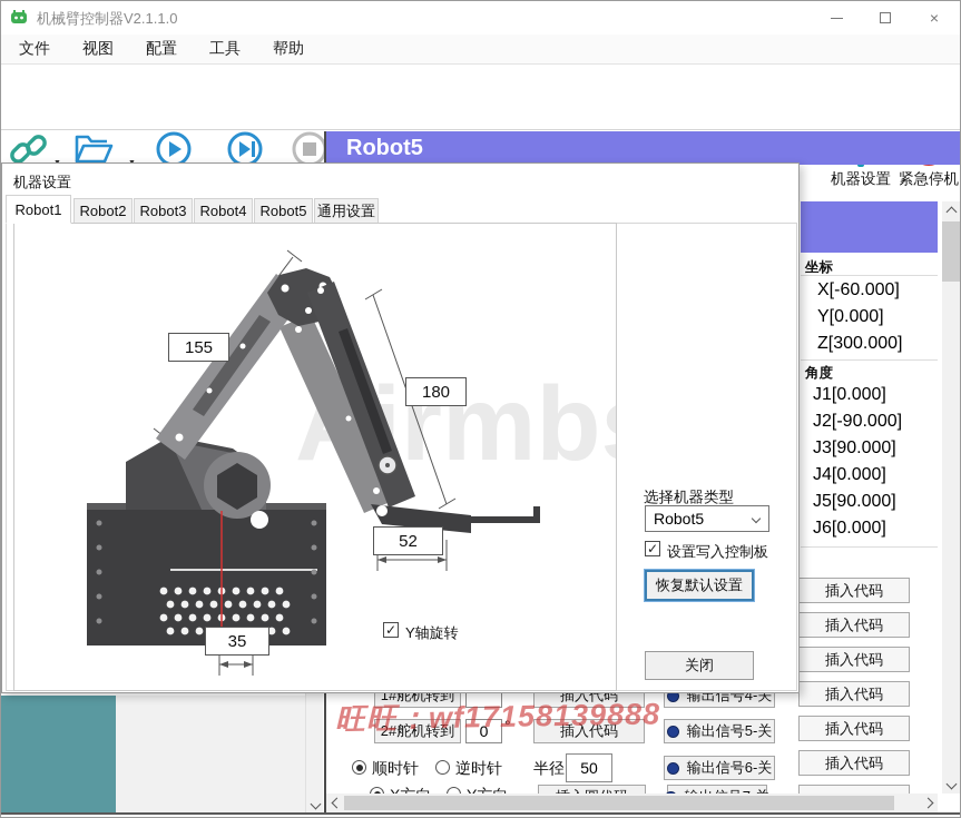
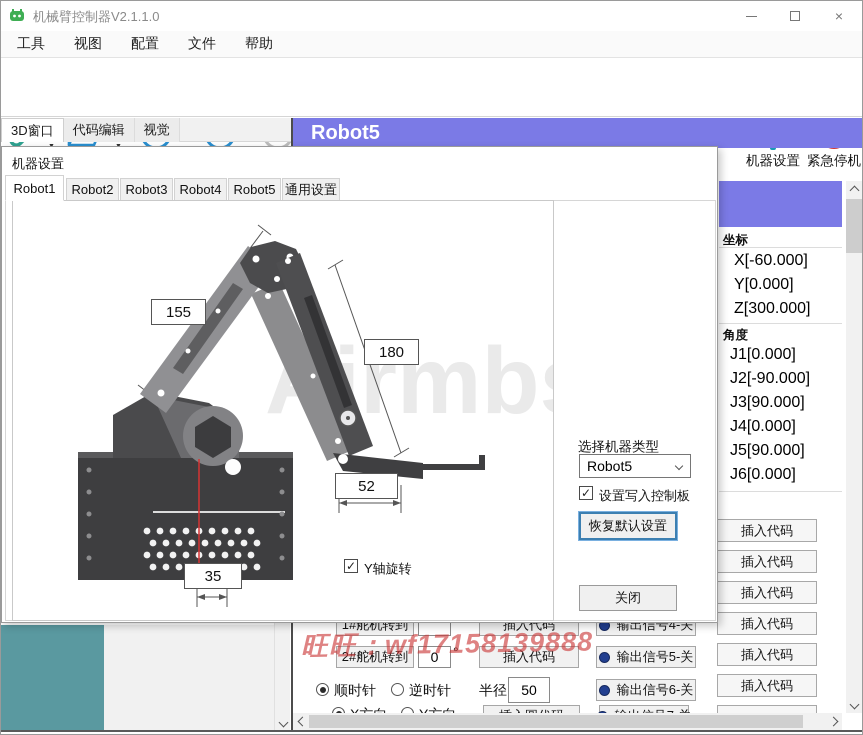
  机械臂控制器V2.1.1.0
  ×
- 文件
+ 工具
  视图
  配置
- 工具
+ 文件
  帮助
  机器设置
  紧急停机
+ 3D窗口
+ 代码编辑
+ 视觉
  Robot5
  1#舵机转到
  插入代码
  输出信号4-关
  2#舵机转到
  0
  °
  插入代码
  输出信号5-关
  顺时针
  逆时针
  半径
  50
  输出信号6-关
  坐标
  X[-60.000]
  Y[0.000]
  Z[300.000]
  角度
  J1[0.000]
  J2[-90.000]
  J3[90.000]
  J4[0.000]
  J5[90.000]
  J6[0.000]
  插入代码
  插入代码
  插入代码
  插入代码
  插入代码
  插入代码
  旺旺：wf17158139888
  机器设置
  Robot1
  Robot2
  Robot3
  Robot4
  Robot5
  通用设置
  155
  180
  52
  35
  ✓
  Y轴旋转
  选择机器类型
  Robot5
  ✓
  设置写入控制板
  恢复默认设置
  关闭
